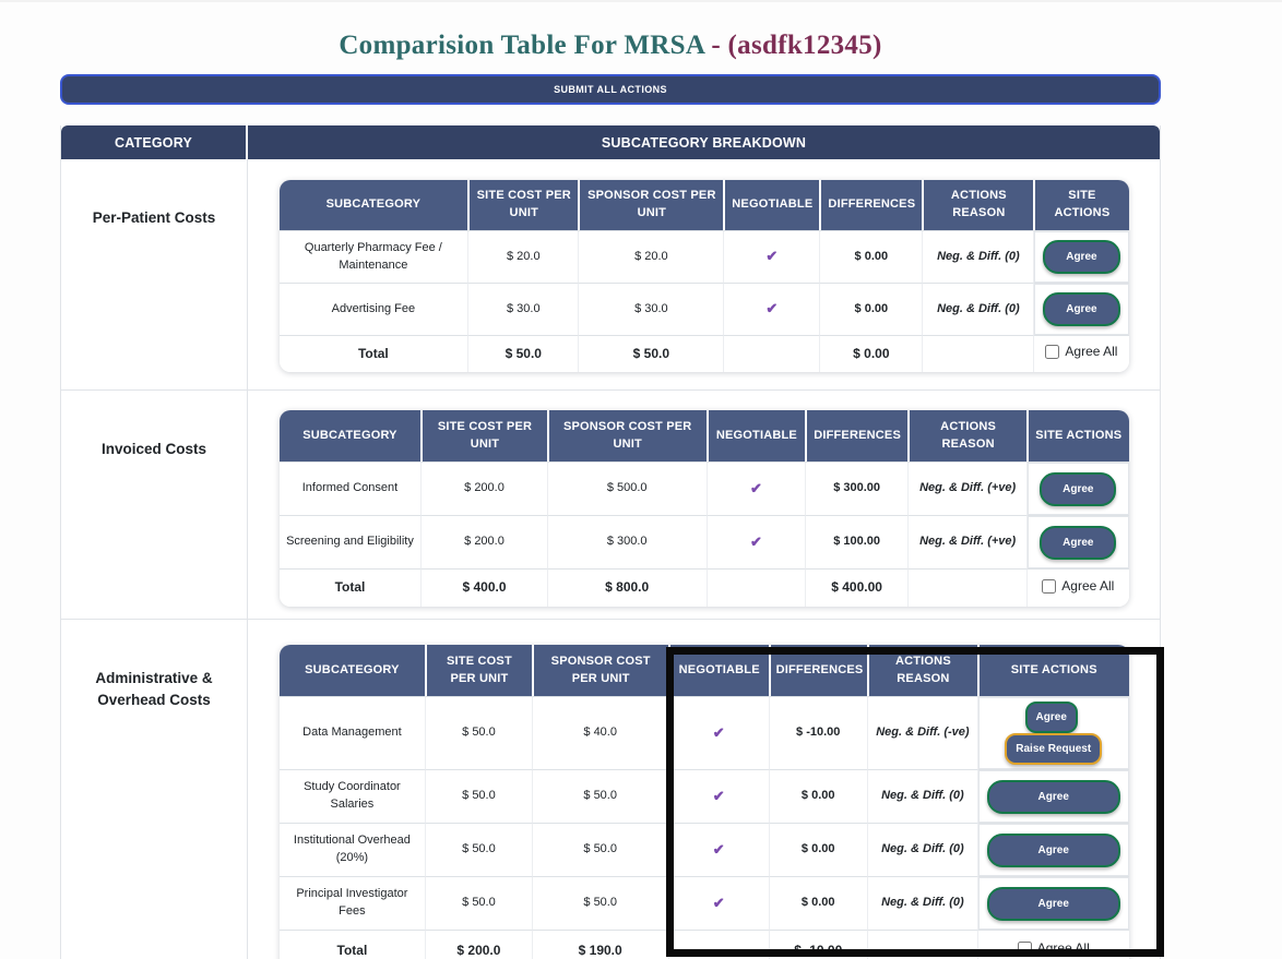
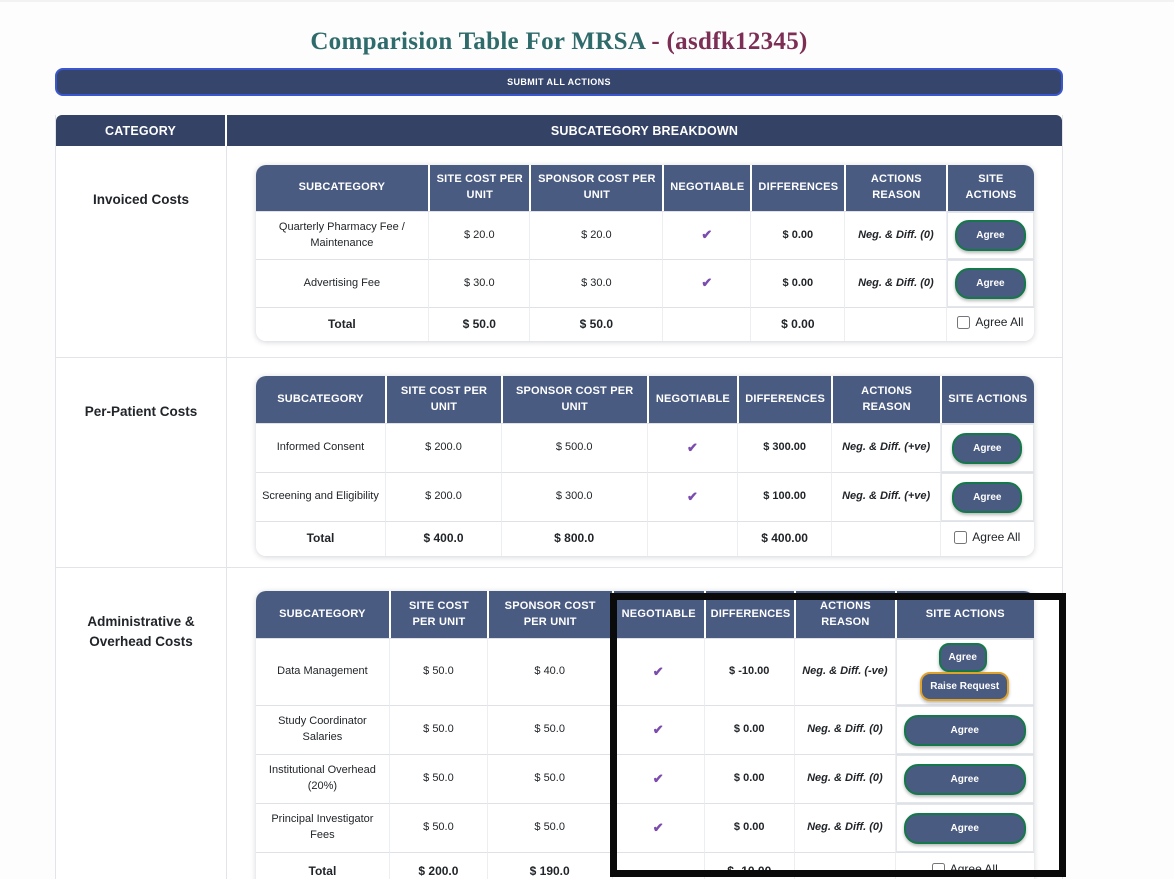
  Comparision Table For MRSA - (asdfk12345)
  SUBMIT ALL ACTIONS
  CATEGORY
  SUBCATEGORY BREAKDOWN
- Per-Patient Costs
+ Invoiced Costs
  SUBCATEGORY	SITE COST PER UNIT	SPONSOR COST PER UNIT	NEGOTIABLE	DIFFERENCES	ACTIONS REASON	SITE ACTIONS
  Quarterly Pharmacy Fee / Maintenance	$ 20.0	$ 20.0	✔	$ 0.00	Neg. & Diff. (0)	Agree
  Advertising Fee	$ 30.0	$ 30.0	✔	$ 0.00	Neg. & Diff. (0)	Agree
  Total	$ 50.0	$ 50.0		$ 0.00		Agree All
- Invoiced Costs
+ Per-Patient Costs
  SUBCATEGORY	SITE COST PER UNIT	SPONSOR COST PER UNIT	NEGOTIABLE	DIFFERENCES	ACTIONS REASON	SITE ACTIONS
  Informed Consent	$ 200.0	$ 500.0	✔	$ 300.00	Neg. & Diff. (+ve)	Agree
  Screening and Eligibility	$ 200.0	$ 300.0	✔	$ 100.00	Neg. & Diff. (+ve)	Agree
  Total	$ 400.0	$ 800.0		$ 400.00		Agree All
  Administrative & Overhead Costs
  SUBCATEGORY	SITE COST PER UNIT	SPONSOR COST PER UNIT	NEGOTIABLE	DIFFERENCES	ACTIONS REASON	SITE ACTIONS
  Data Management	$ 50.0	$ 40.0	✔	$ -10.00	Neg. & Diff. (-ve)	AgreeRaise Request
  Study Coordinator Salaries	$ 50.0	$ 50.0	✔	$ 0.00	Neg. & Diff. (0)	Agree
  Institutional Overhead (20%)	$ 50.0	$ 50.0	✔	$ 0.00	Neg. & Diff. (0)	Agree
  Principal Investigator Fees	$ 50.0	$ 50.0	✔	$ 0.00	Neg. & Diff. (0)	Agree
  Total	$ 200.0	$ 190.0		$ -10.00		Agree All
